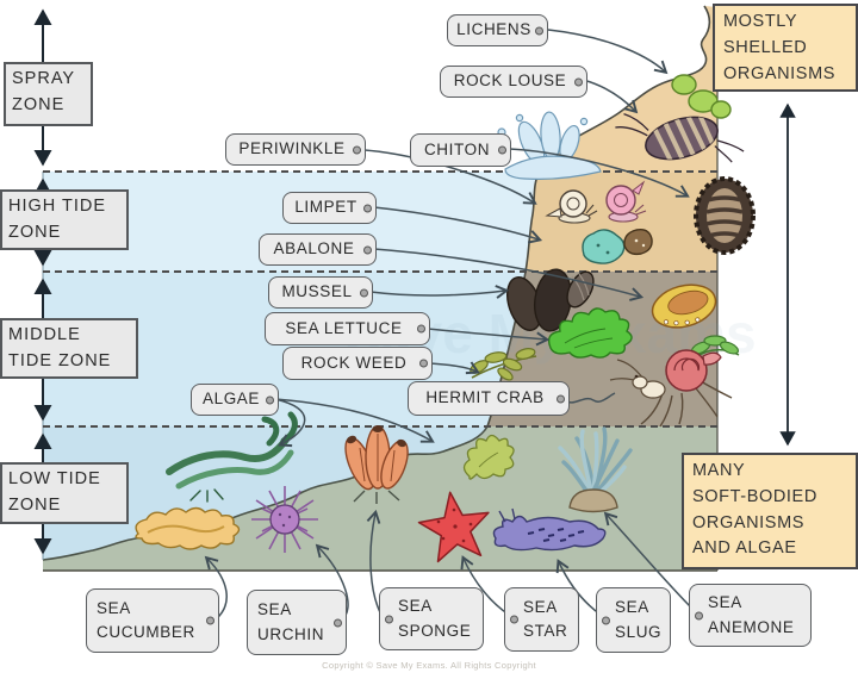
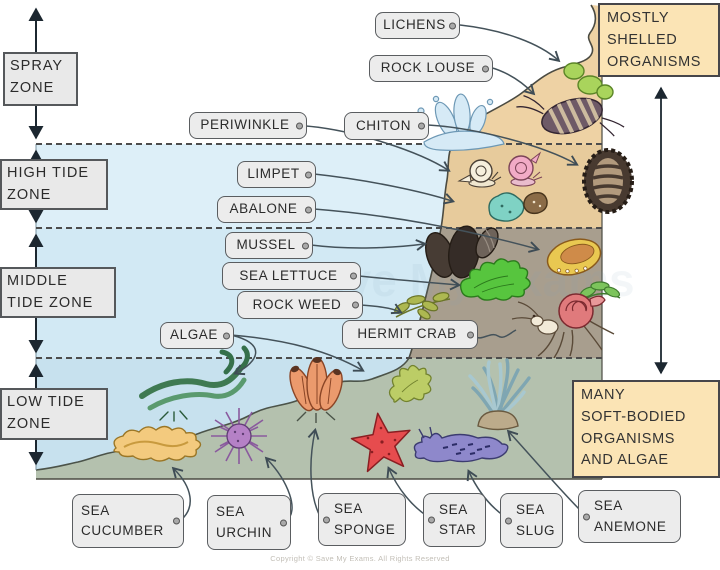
  SPRAY
  ZONE
  HIGH TIDE
  ZONE
  MIDDLE
  TIDE ZONE
  LOW TIDE
  ZONE
  MOSTLY
  SHELLED
  ORGANISMS
  MANY
  SOFT-BODIED
  ORGANISMS
  AND ALGAE
  LICHENS
  ROCK LOUSE
  PERIWINKLE
  CHITON
  LIMPET
  ABALONE
  MUSSEL
  SEA LETTUCE
  ROCK WEED
  ALGAE
  HERMIT CRAB
  SEA
  CUCUMBER
  SEA
  URCHIN
  SEA
  SPONGE
  SEA
  STAR
  SEA
  SLUG
  SEA
  ANEMONE
- Copyright © Save My Exams. All Rights Copyright
+ Copyright © Save My Exams. All Rights Reserved
